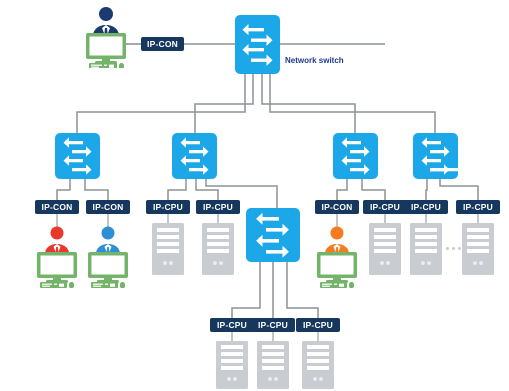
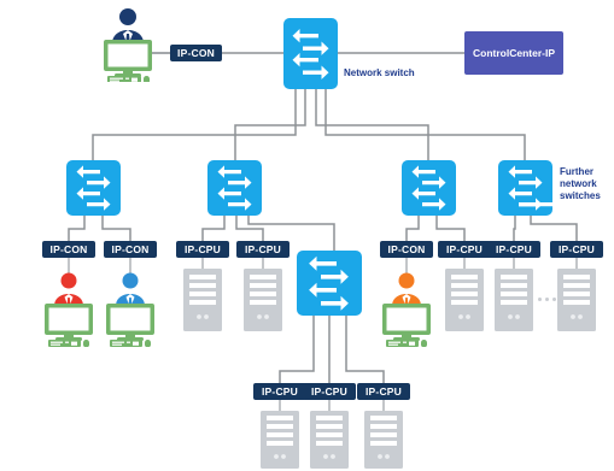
  IP-CON
  Network switch
+ ControlCenter-IP
+ Further
+ network
+ switches
  IP-CON
  IP-CON
  IP-CPU
  IP-CPU
  IP-CON
  IP-CPU
  IP-CPU
  IP-CPU
  IP-CPU
  IP-CPU
  IP-CPU
